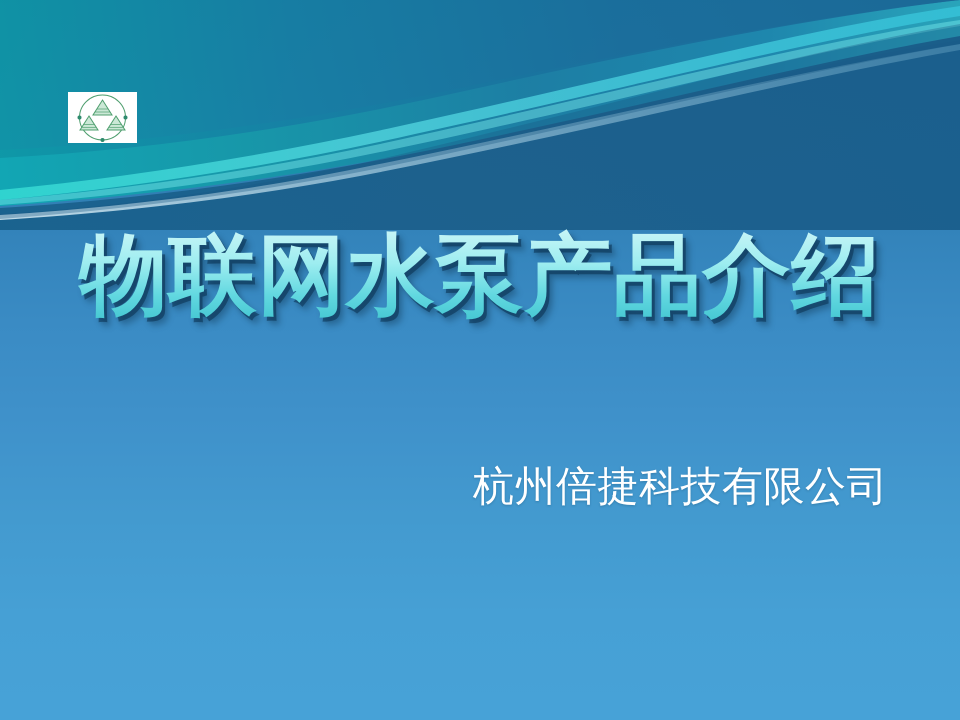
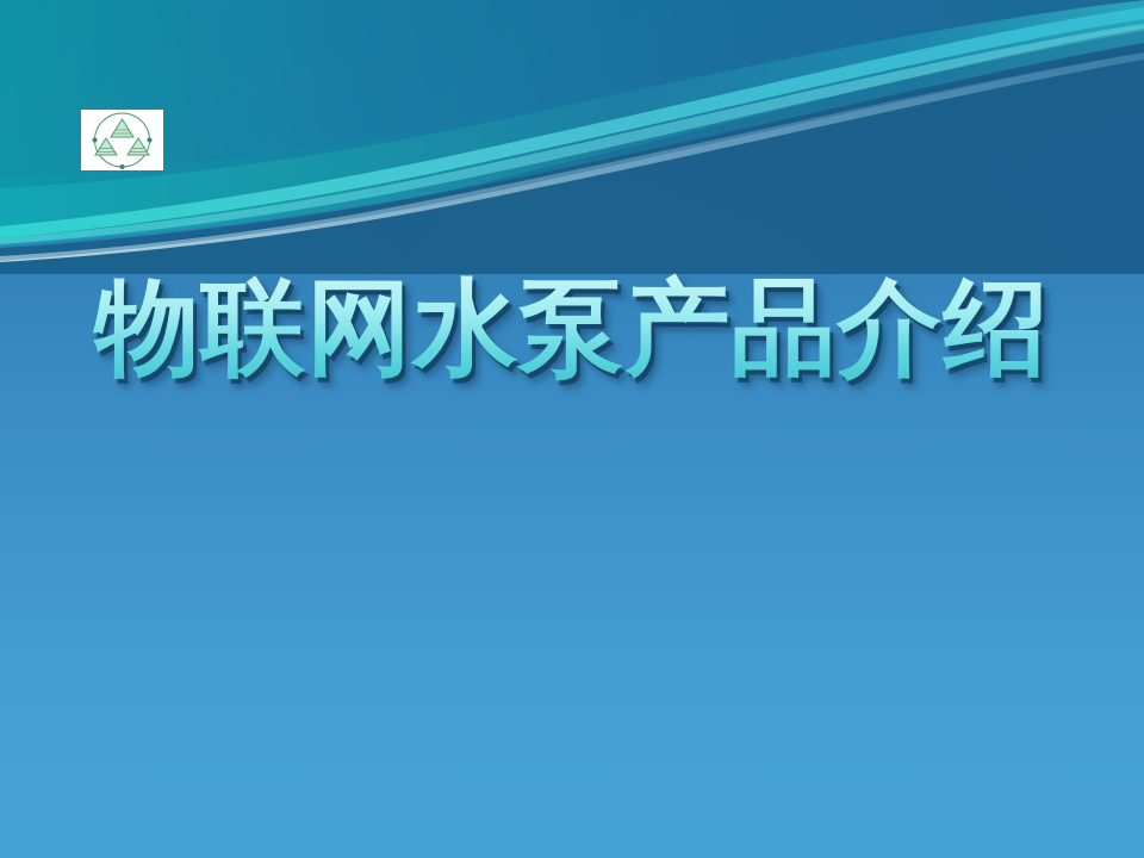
  物联网水泵产品介绍
- 杭州倍捷科技有限公司
